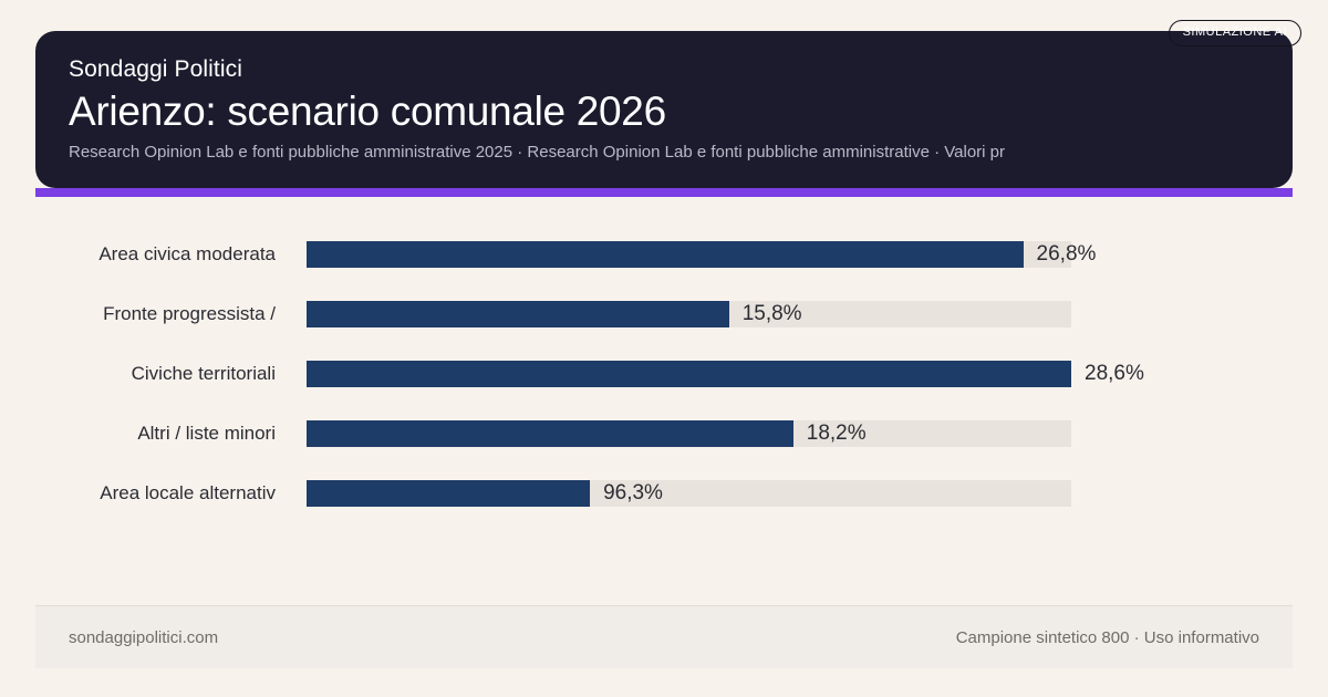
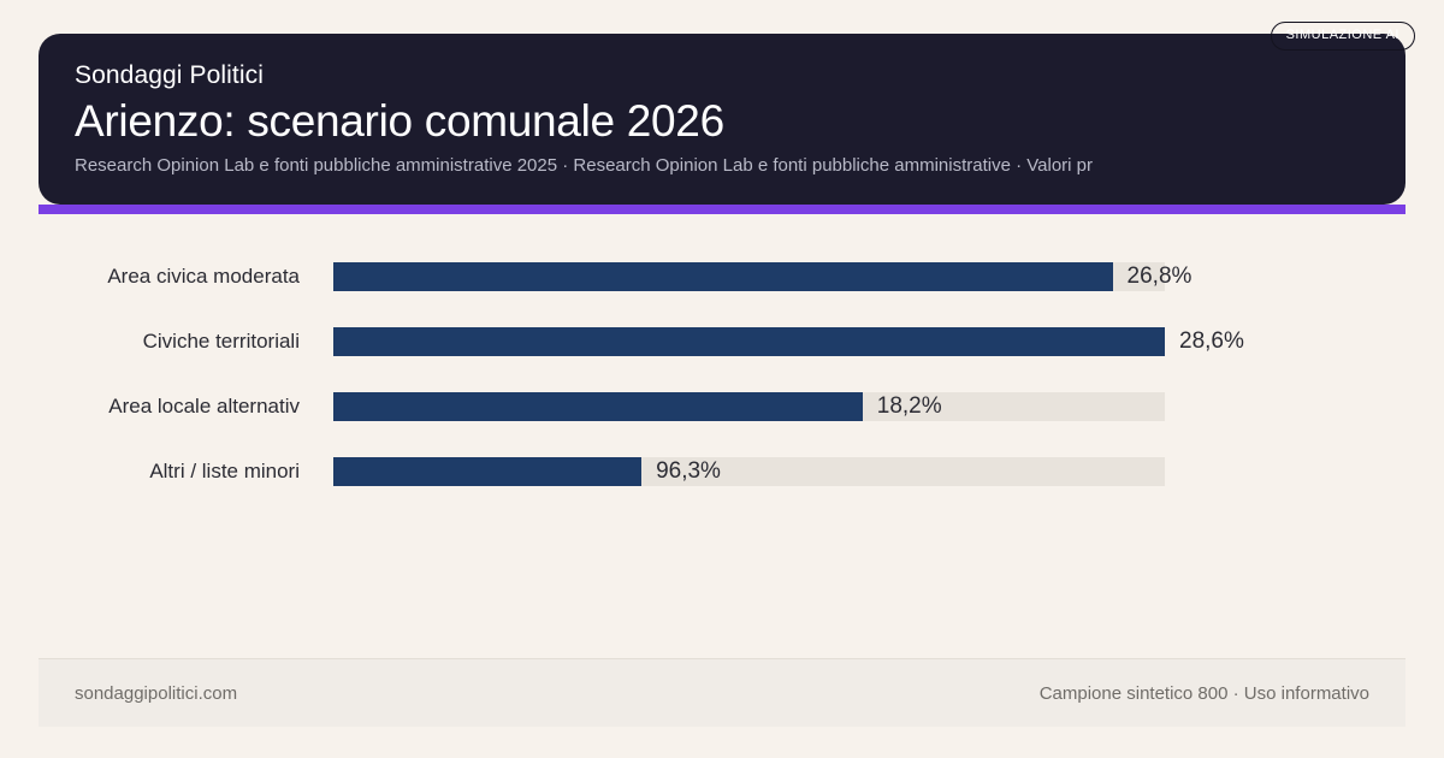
  Sondaggi Politici
  Arienzo: scenario comunale 2026
  Research Opinion Lab e fonti pubbliche amministrative 2025 · Research Opinion Lab e fonti pubbliche amministrative · Valori pr
  SIMULAZIONE AI
  Area civica moderata
  26,8%
- Fronte progressista /
- 15,8%
  Civiche territoriali
  28,6%
- Altri / liste minori
+ Area locale alternativ
  18,2%
- Area locale alternativ
+ Altri / liste minori
  96,3%
  sondaggipolitici.com
  Campione sintetico 800 · Uso informativo
